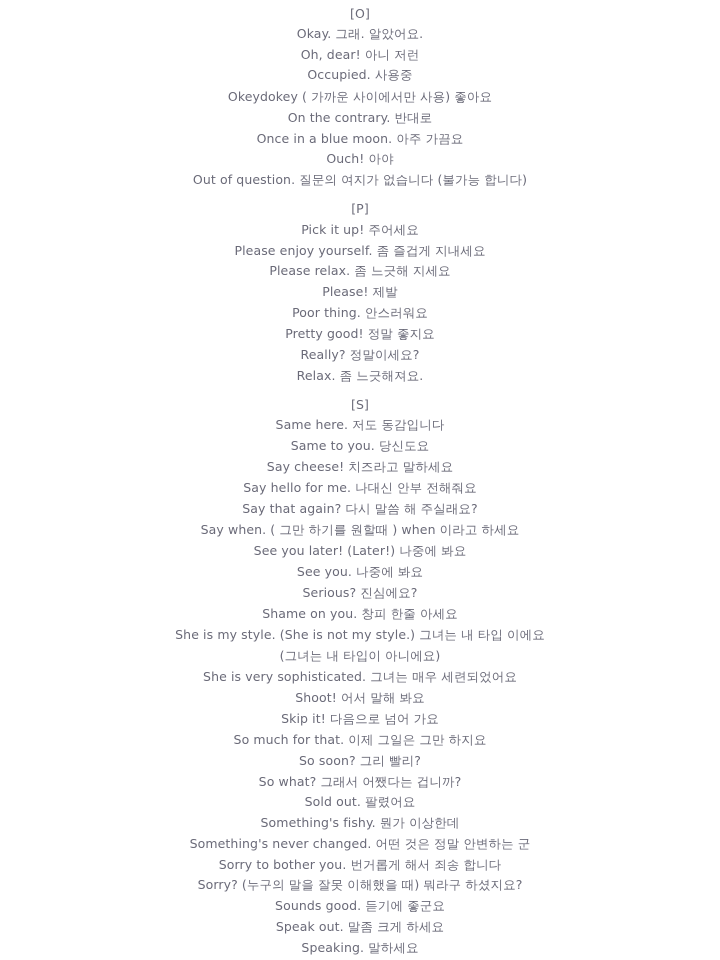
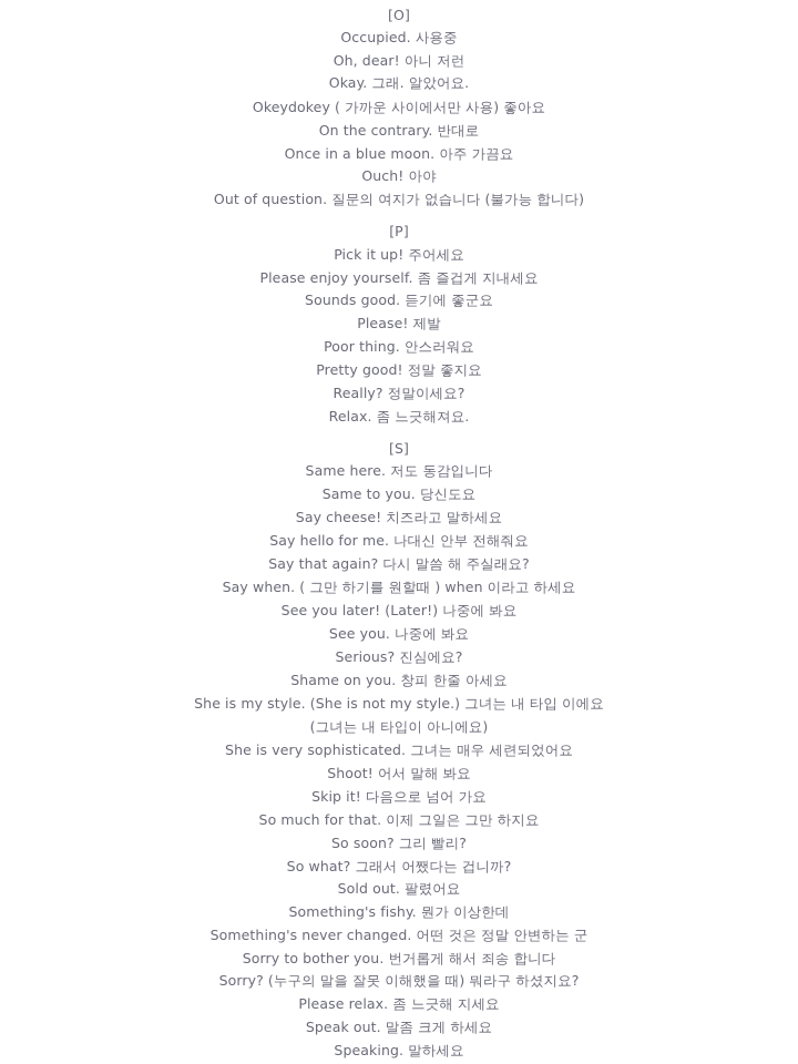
  [O]
- Okay. 그래. 알았어요.
+ Occupied. 사용중
  Oh, dear! 아니 저런
- Occupied. 사용중
+ Okay. 그래. 알았어요.
  Okeydokey ( 가까운 사이에서만 사용) 좋아요
  On the contrary. 반대로
  Once in a blue moon. 아주 가끔요
  Ouch! 아야
  Out of question. 질문의 여지가 없습니다 (불가능 합니다)
  [P]
  Pick it up! 주어세요
  Please enjoy yourself. 좀 즐겁게 지내세요
- Please relax. 좀 느긋해 지세요
+ Sounds good. 듣기에 좋군요
  Please! 제발
  Poor thing. 안스러워요
  Pretty good! 정말 좋지요
  Really? 정말이세요?
  Relax. 좀 느긋해져요.
  [S]
  Same here. 저도 동감입니다
  Same to you. 당신도요
  Say cheese! 치즈라고 말하세요
  Say hello for me. 나대신 안부 전해줘요
  Say that again? 다시 말씀 해 주실래요?
  Say when. ( 그만 하기를 원할때 ) when 이라고 하세요
  See you later! (Later!) 나중에 봐요
  See you. 나중에 봐요
  Serious? 진심에요?
  Shame on you. 창피 한줄 아세요
  She is my style. (She is not my style.) 그녀는 내 타입 이에요
  (그녀는 내 타입이 아니에요)
  She is very sophisticated. 그녀는 매우 세련되었어요
  Shoot! 어서 말해 봐요
  Skip it! 다음으로 넘어 가요
  So much for that. 이제 그일은 그만 하지요
  So soon? 그리 빨리?
  So what? 그래서 어쨌다는 겁니까?
  Sold out. 팔렸어요
  Something's fishy. 뭔가 이상한데
  Something's never changed. 어떤 것은 정말 안변하는 군
  Sorry to bother you. 번거롭게 해서 죄송 합니다
  Sorry? (누구의 말을 잘못 이해했을 때) 뭐라구 하셨지요?
- Sounds good. 듣기에 좋군요
+ Please relax. 좀 느긋해 지세요
  Speak out. 말좀 크게 하세요
  Speaking. 말하세요
